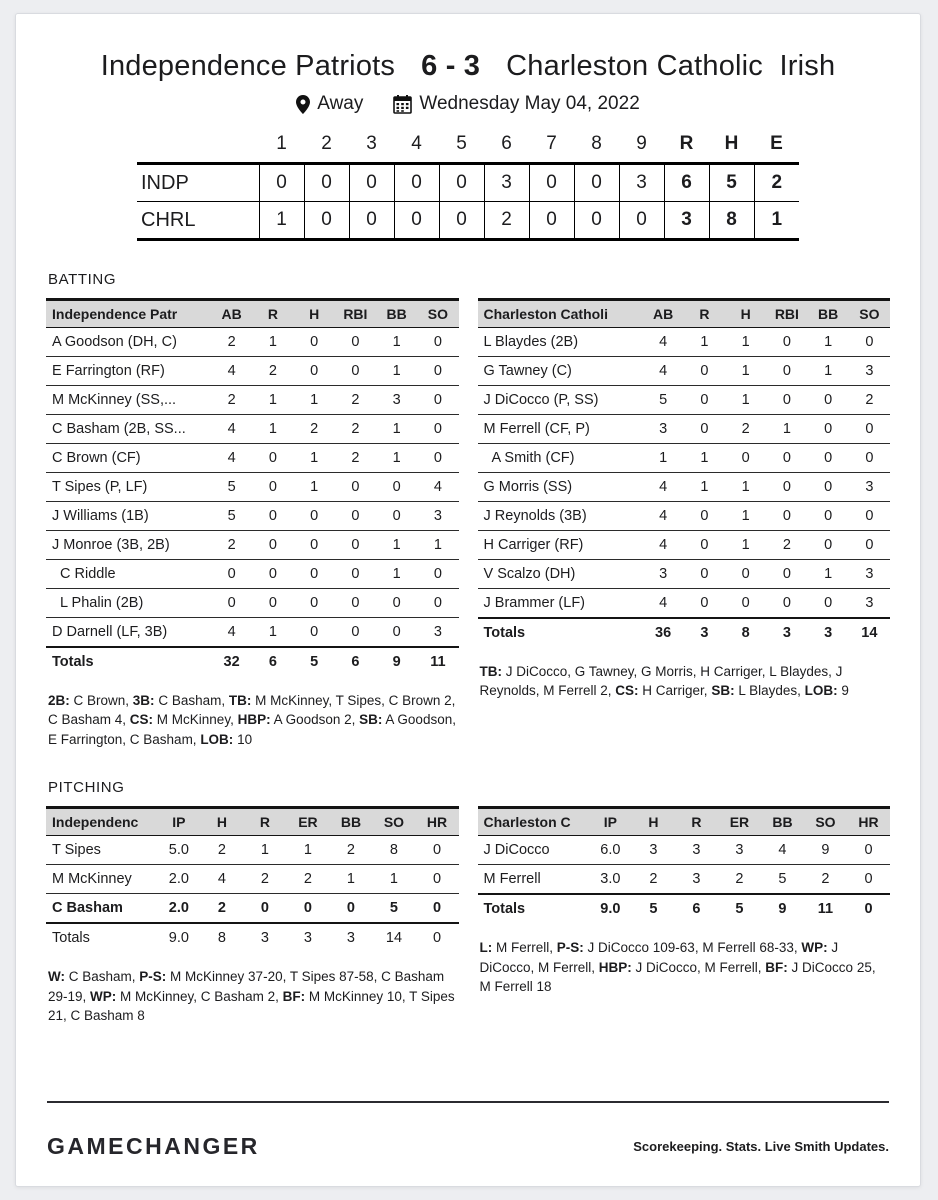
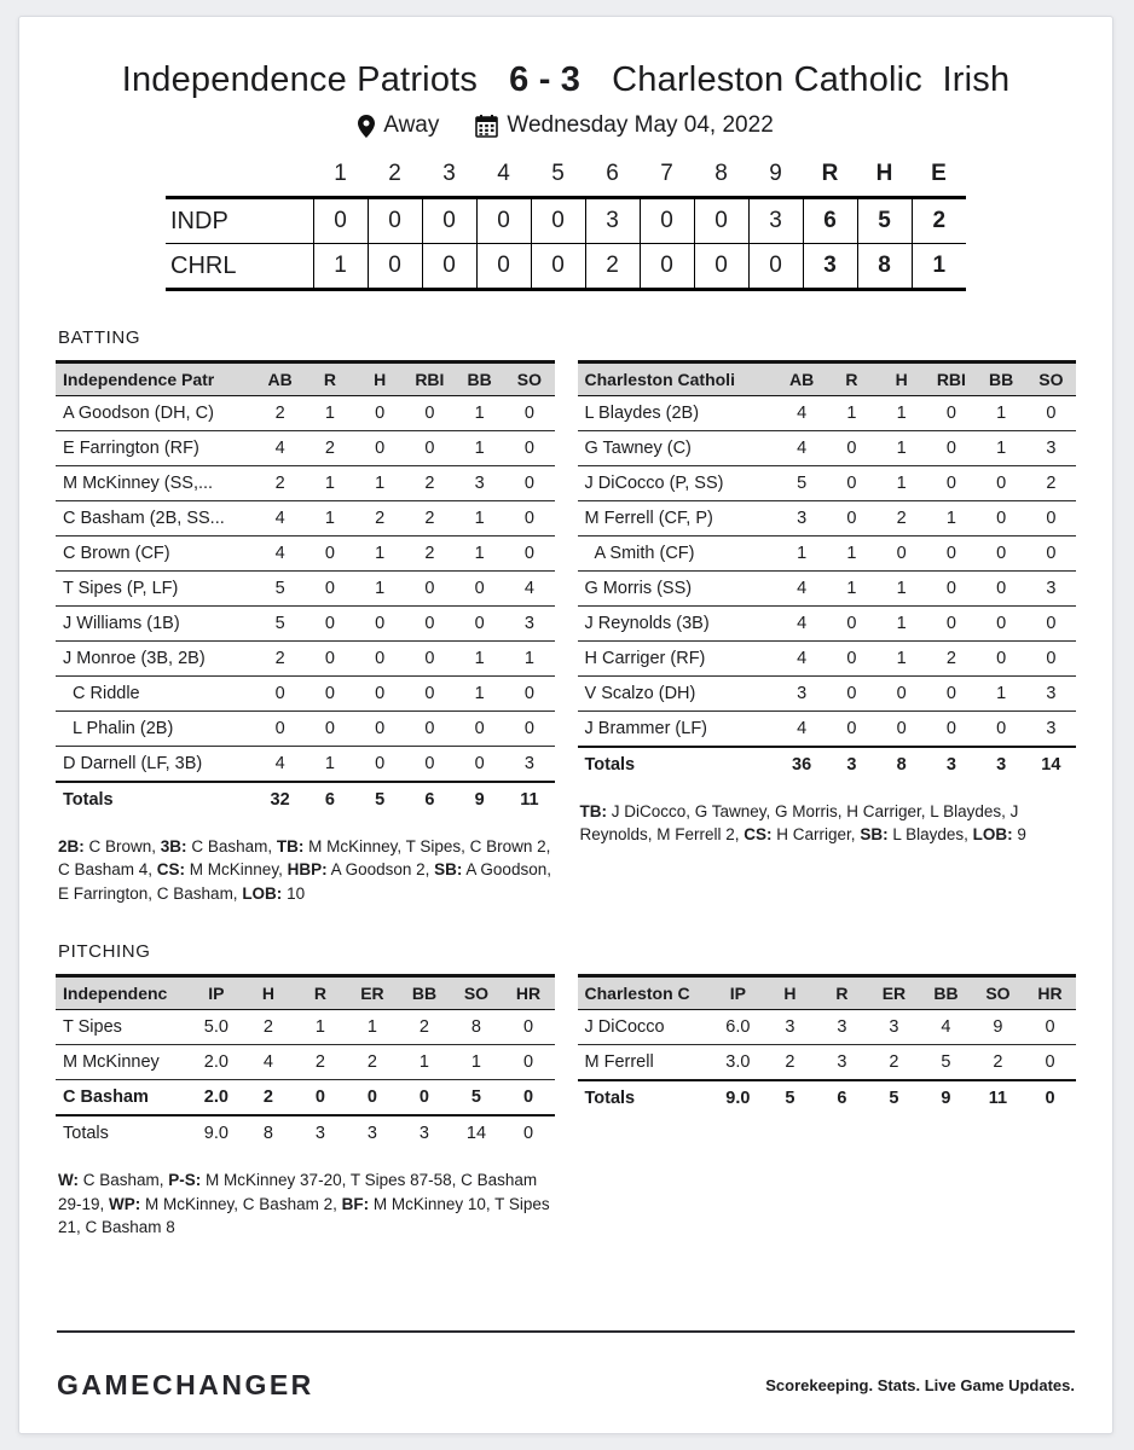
  Independence Patriots
  6 - 3
  Charleston Catholic Irish
  Away
  Wednesday May 04, 2022
  	1	2	3	4	5	6	7	8	9	R	H	E
  INDP	0	0	0	0	0	3	0	0	3	6	5	2
  CHRL	1	0	0	0	0	2	0	0	0	3	8	1
  BATTING
  Independence Patr	AB	R	H	RBI	BB	SO
  A Goodson (DH, C)	2	1	0	0	1	0
  E Farrington (RF)	4	2	0	0	1	0
  M McKinney (SS,...	2	1	1	2	3	0
  C Basham (2B, SS...	4	1	2	2	1	0
  C Brown (CF)	4	0	1	2	1	0
  T Sipes (P, LF)	5	0	1	0	0	4
  J Williams (1B)	5	0	0	0	0	3
  J Monroe (3B, 2B)	2	0	0	0	1	1
  C Riddle	0	0	0	0	1	0
  L Phalin (2B)	0	0	0	0	0	0
  D Darnell (LF, 3B)	4	1	0	0	0	3
  Totals	32	6	5	6	9	11
  2B: C Brown, 3B: C Basham, TB: M McKinney, T Sipes, C Brown 2, C Basham 4, CS: M McKinney, HBP: A Goodson 2, SB: A Goodson, E Farrington, C Basham, LOB: 10
  Charleston Catholi	AB	R	H	RBI	BB	SO
  L Blaydes (2B)	4	1	1	0	1	0
  G Tawney (C)	4	0	1	0	1	3
  J DiCocco (P, SS)	5	0	1	0	0	2
  M Ferrell (CF, P)	3	0	2	1	0	0
  A Smith (CF)	1	1	0	0	0	0
  G Morris (SS)	4	1	1	0	0	3
  J Reynolds (3B)	4	0	1	0	0	0
  H Carriger (RF)	4	0	1	2	0	0
  V Scalzo (DH)	3	0	0	0	1	3
  J Brammer (LF)	4	0	0	0	0	3
  Totals	36	3	8	3	3	14
  TB: J DiCocco, G Tawney, G Morris, H Carriger, L Blaydes, J Reynolds, M Ferrell 2, CS: H Carriger, SB: L Blaydes, LOB: 9
  PITCHING
  Independenc	IP	H	R	ER	BB	SO	HR
  T Sipes	5.0	2	1	1	2	8	0
  M McKinney	2.0	4	2	2	1	1	0
  C Basham	2.0	2	0	0	0	5	0
  Totals	9.0	8	3	3	3	14	0
  W: C Basham, P-S: M McKinney 37-20, T Sipes 87-58, C Basham 29-19, WP: M McKinney, C Basham 2, BF: M McKinney 10, T Sipes 21, C Basham 8
  Charleston C	IP	H	R	ER	BB	SO	HR
  J DiCocco	6.0	3	3	3	4	9	0
  M Ferrell	3.0	2	3	2	5	2	0
  Totals	9.0	5	6	5	9	11	0
- L: M Ferrell, P-S: J DiCocco 109-63, M Ferrell 68-33, WP: J DiCocco, M Ferrell, HBP: J DiCocco, M Ferrell, BF: J DiCocco 25, M Ferrell 18
  GAMECHANGER
- Scorekeeping. Stats. Live Smith Updates.
+ Scorekeeping. Stats. Live Game Updates.
